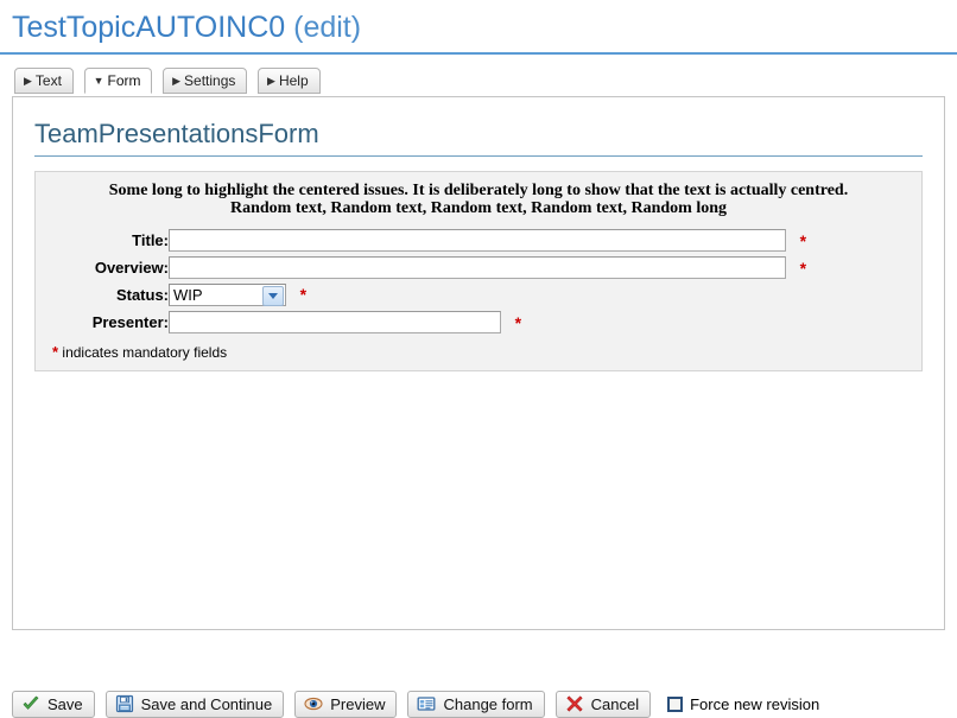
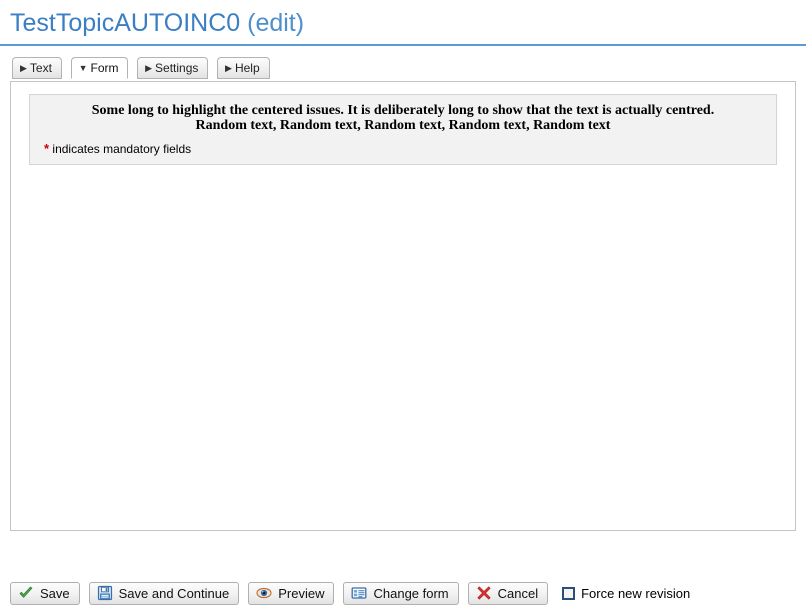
  TestTopicAUTOINC0 (edit)
  ▶ Text ▼ Form ▶ Settings ▶ Help
- TeamPresentationsForm
  Some long to highlight the centered issues. It is deliberately long to show that the text is actually centred.
- Random text, Random text, Random text, Random text, Random long
+ Random text, Random text, Random text, Random text, Random text
- Title:	*
- Overview:	*
- Status:	WIP *
- Presenter:	*
  * indicates mandatory fields
  Save
  Save and Continue
  Preview
  Change form
  Cancel
  Force new revision
